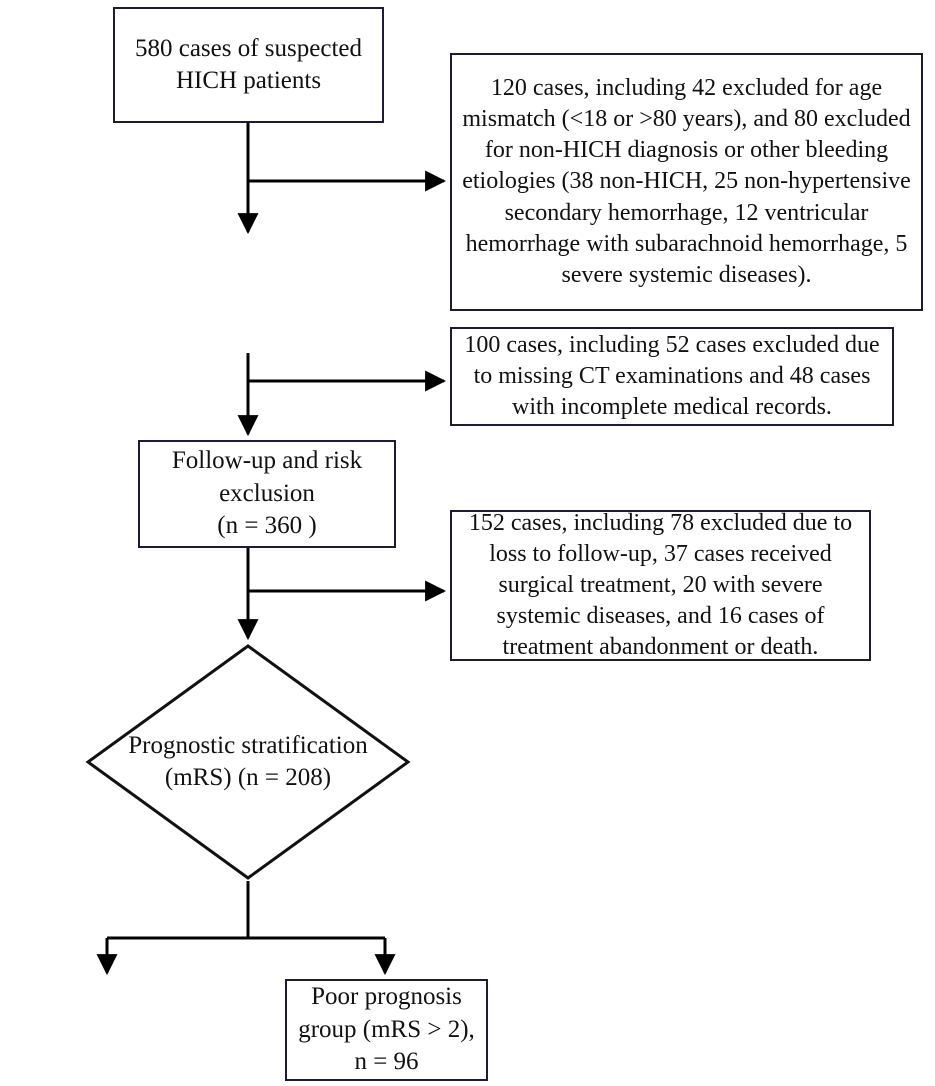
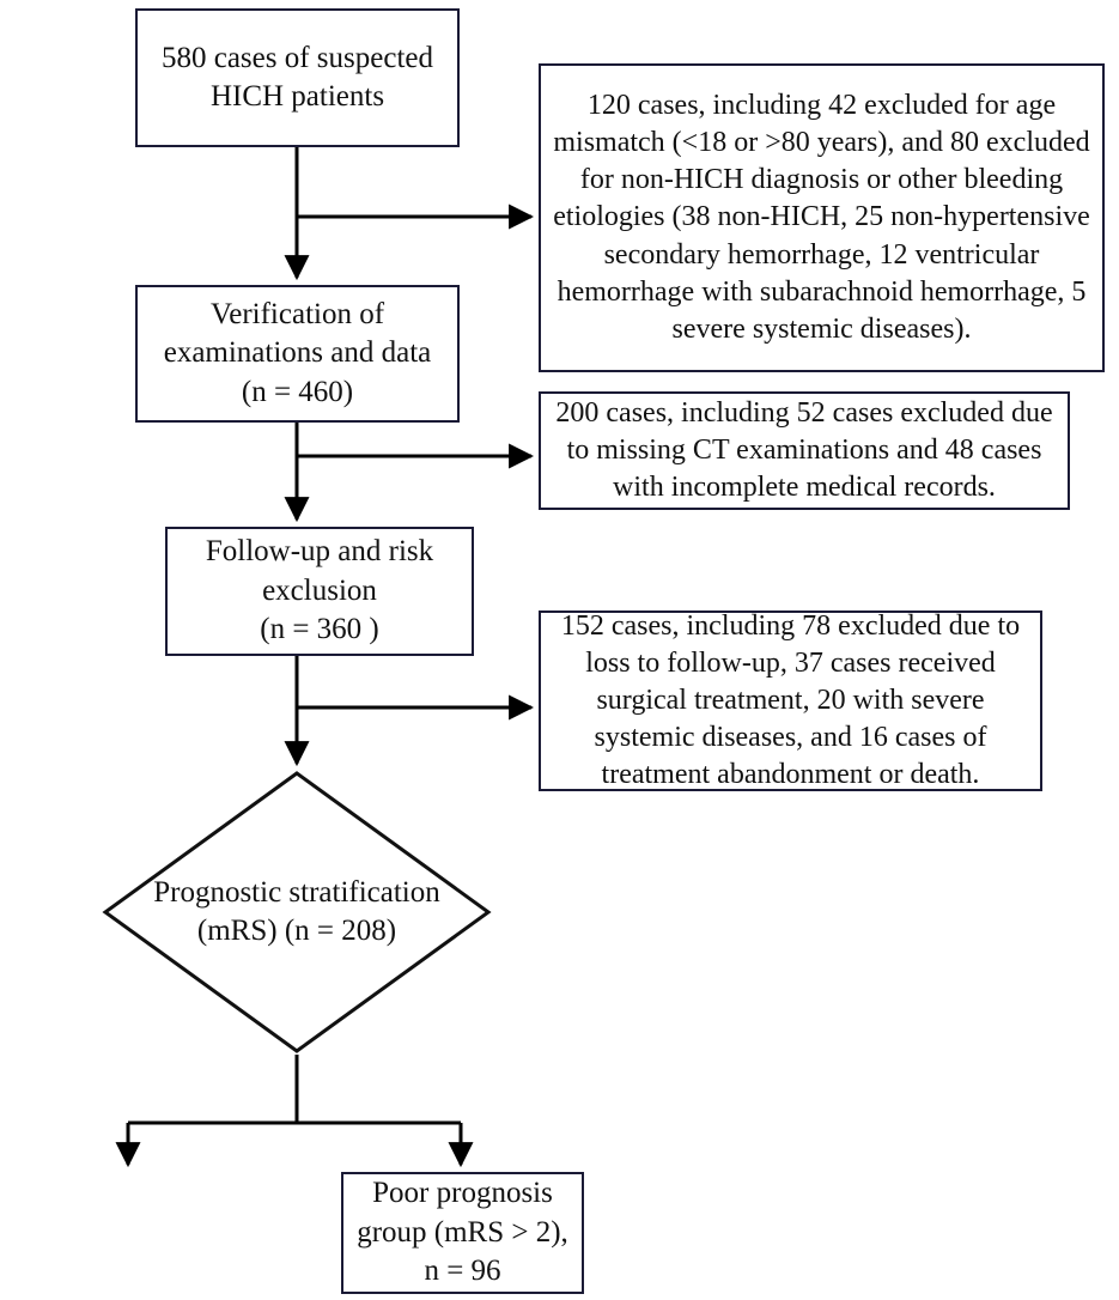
  580 cases of suspected
  HICH patients
  120 cases, including 42 excluded for age mismatch (<18 or >80 years), and 80 excluded for non-HICH diagnosis or other bleeding etiologies (38 non-HICH, 25 non-hypertensive secondary hemorrhage, 12 ventricular hemorrhage with subarachnoid hemorrhage, 5 severe systemic diseases).
+ Verification of
+ examinations and data
+ (n = 460)
- 100 cases, including 52 cases excluded due to missing CT examinations and 48 cases with incomplete medical records.
+ 200 cases, including 52 cases excluded due to missing CT examinations and 48 cases with incomplete medical records.
  Follow-up and risk
  exclusion
  (n = 360 )
  152 cases, including 78 excluded due to loss to follow-up, 37 cases received surgical treatment, 20 with severe systemic diseases, and 16 cases of treatment abandonment or death.
  Prognostic stratification
  (mRS) (n = 208)
  Poor prognosis
  group (mRS > 2),
  n = 96
